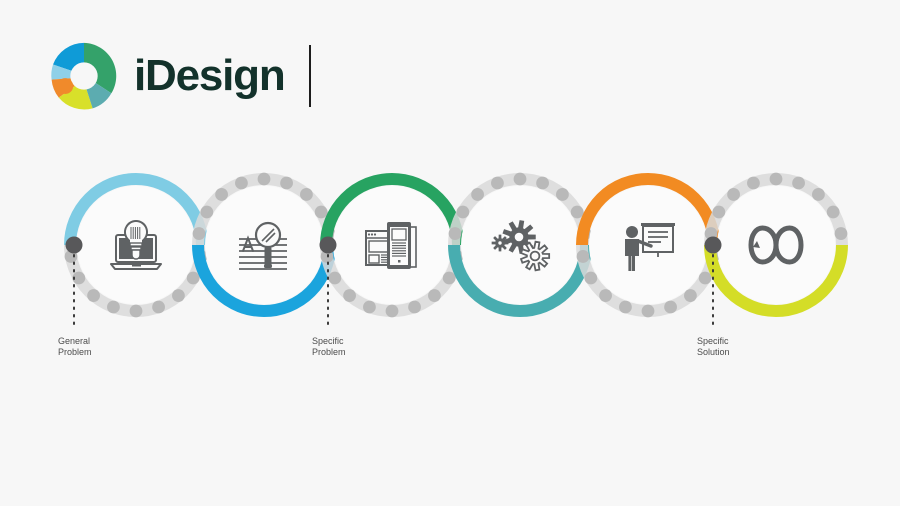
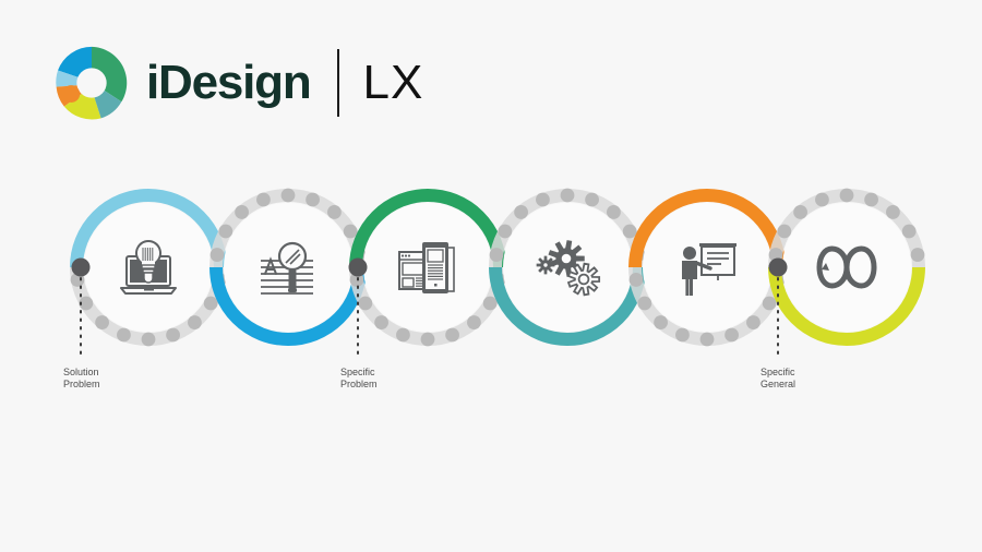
  iDesign
+ LX
- General
+ Solution
  Problem
  Specific
  Problem
  Specific
- Solution
+ General
